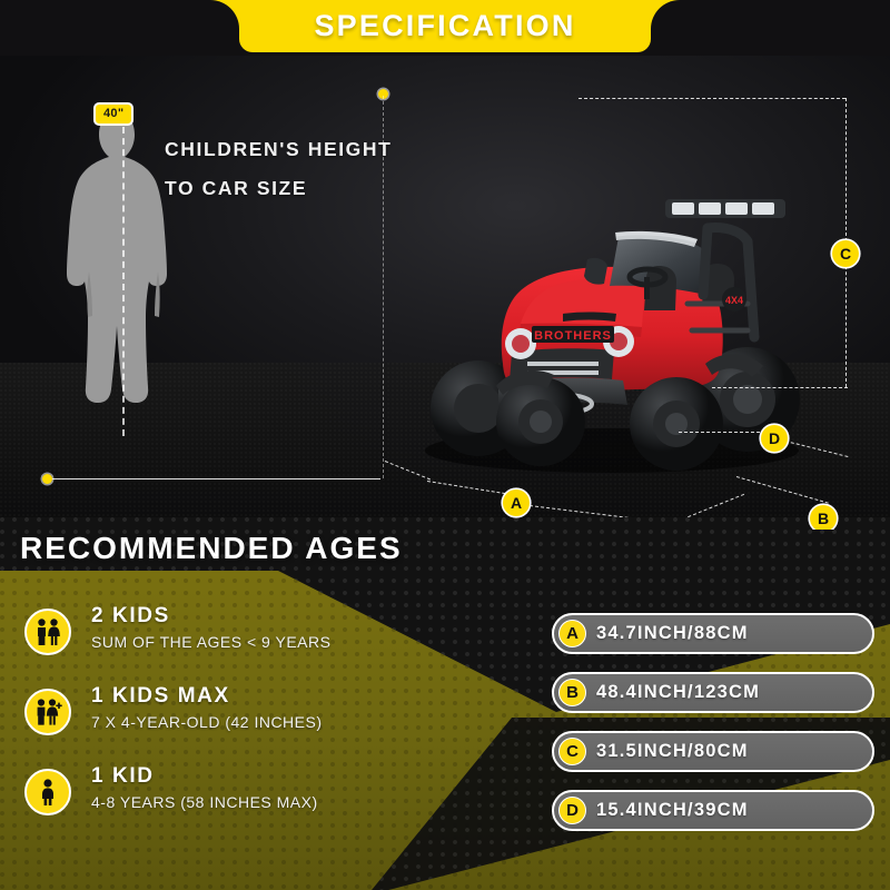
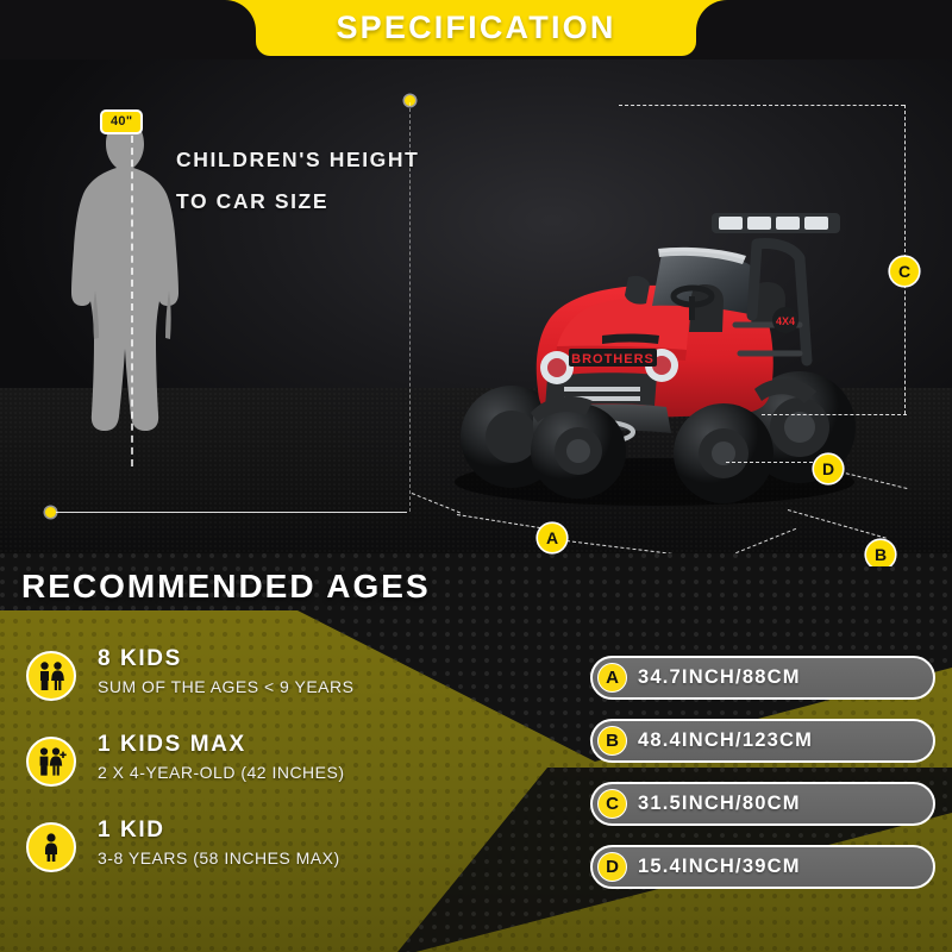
  SPECIFICATION
  40"
  CHILDREN'S HEIGHT
  TO CAR SIZE
  BROTHERS
  4X4
  C
  D
  B
  A
  RECOMMENDED AGES
- 2 KIDS
+ 8 KIDS
  SUM OF THE AGES < 9 YEARS
  1 KIDS MAX
- 7 X 4-YEAR-OLD (42 INCHES)
+ 2 X 4-YEAR-OLD (42 INCHES)
  1 KID
- 4-8 YEARS (58 INCHES MAX)
+ 3-8 YEARS (58 INCHES MAX)
  A
  34.7INCH/88CM
  B
  48.4INCH/123CM
  C
  31.5INCH/80CM
  D
  15.4INCH/39CM
